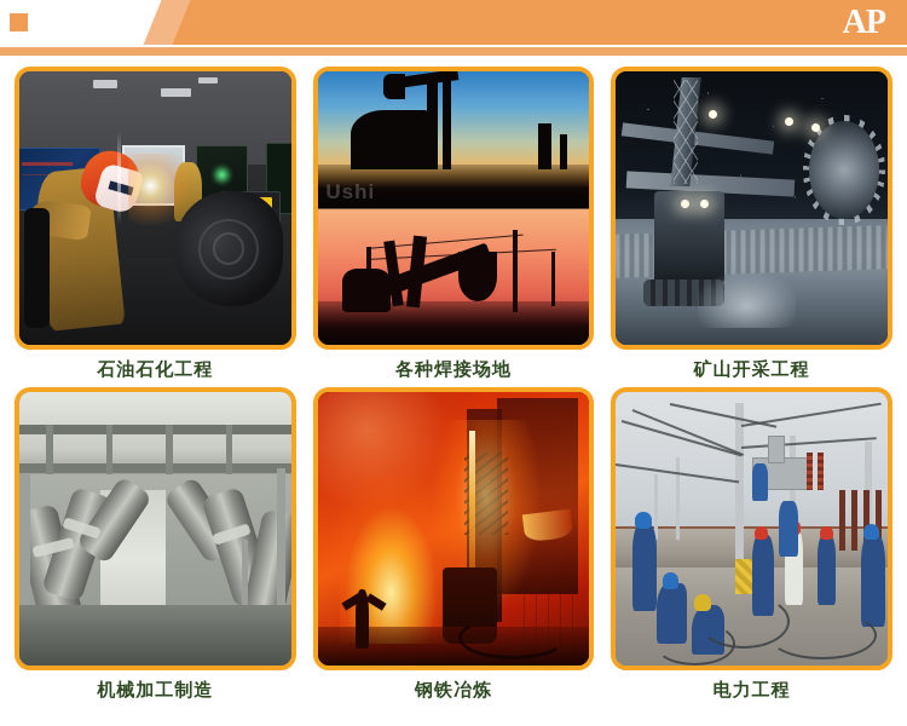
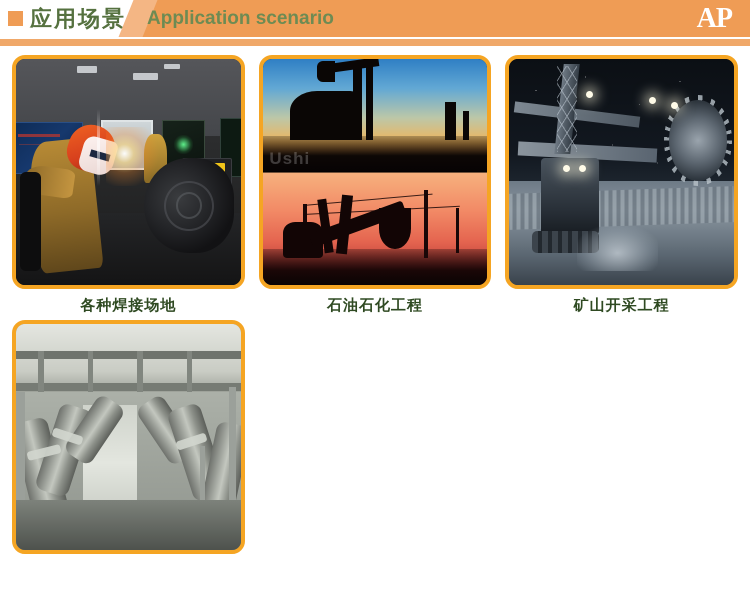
+ 应用场景
+ Application scenario
  AP
- 石油石化工程
+ 各种焊接场地
  Ushi
- 各种焊接场地
+ 石油石化工程
  矿山开采工程
- 机械加工制造
- 钢铁冶炼
- 电力工程
